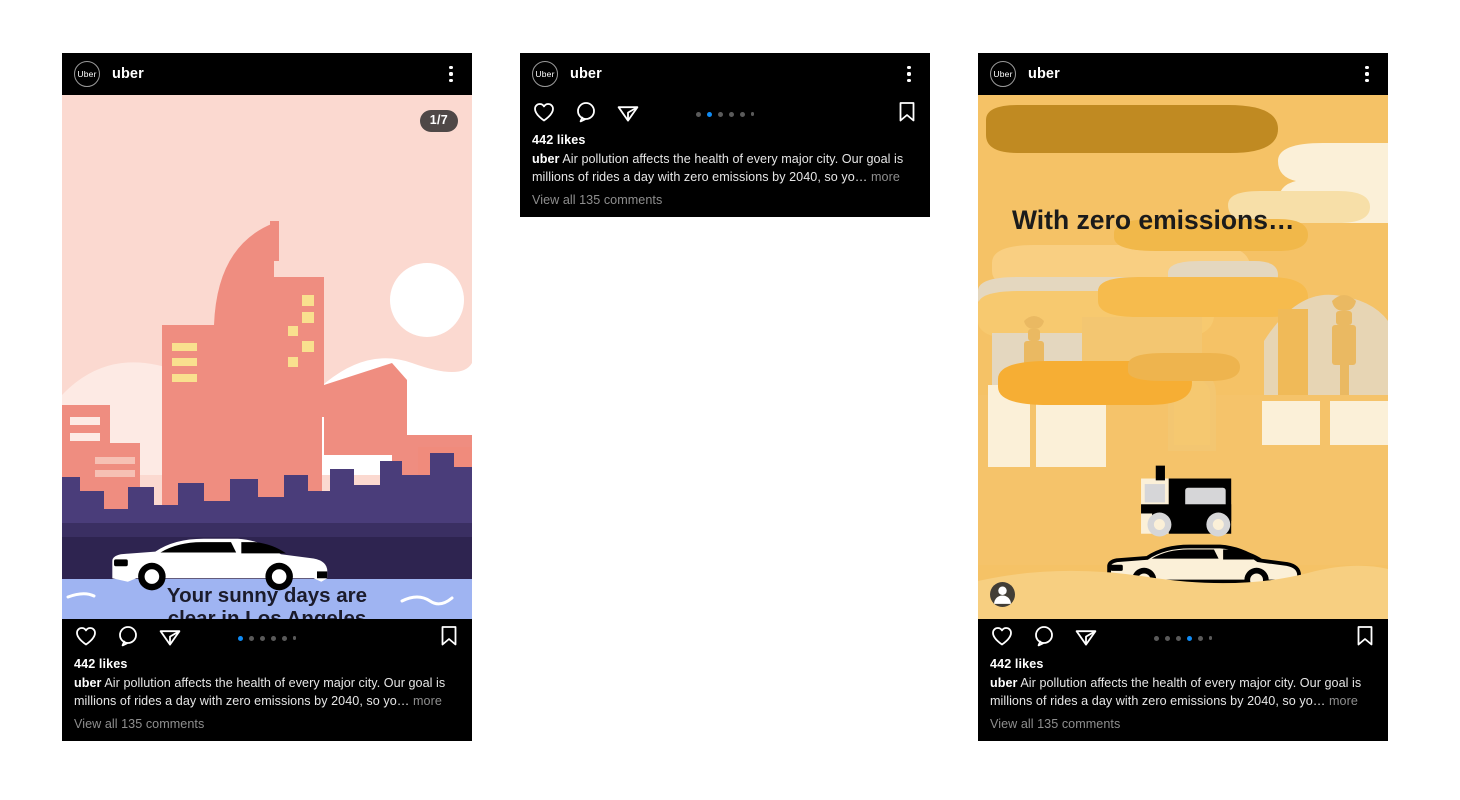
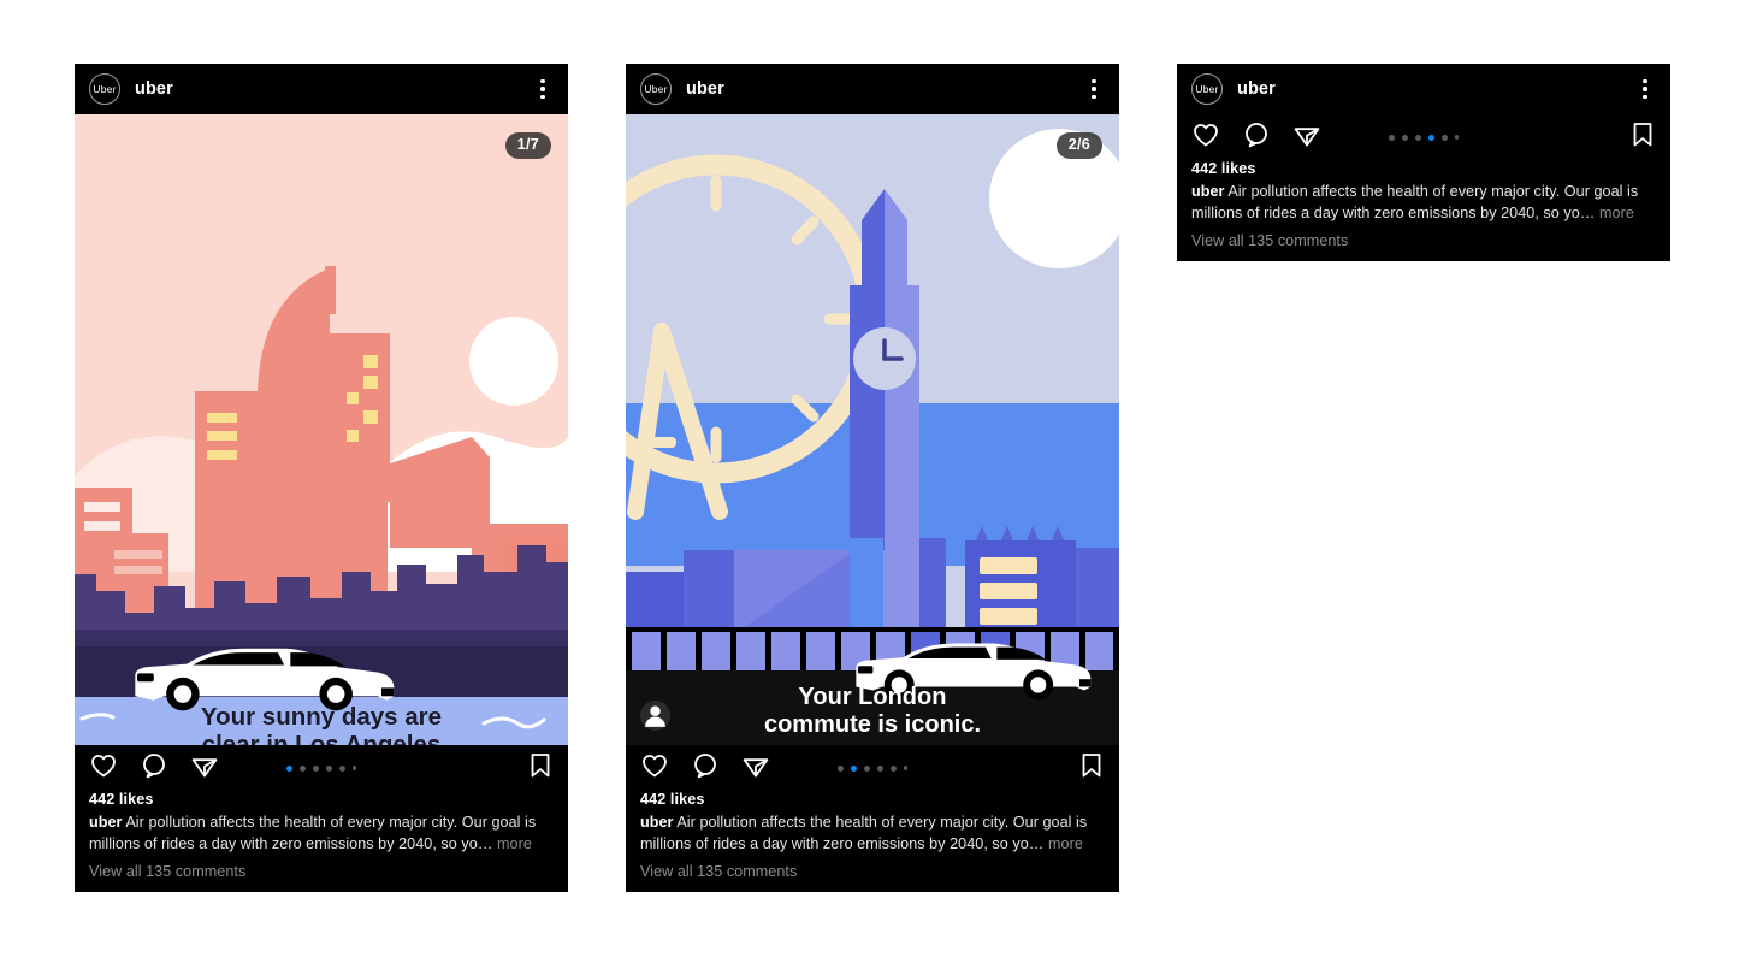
  Uber
  uber
  Your sunny days are
  clear in Los Angeles
  1/7
  442 likes
  uber Air pollution affects the health of every major city. Our goal is millions of rides a day with zero emissions by 2040, so yo… more
  View all 135 comments
  Uber
  uber
+ Your London
+ commute is iconic.
+ 2/6
  442 likes
  uber Air pollution affects the health of every major city. Our goal is millions of rides a day with zero emissions by 2040, so yo… more
  View all 135 comments
  Uber
  uber
- With zero emissions…
  442 likes
  uber Air pollution affects the health of every major city. Our goal is millions of rides a day with zero emissions by 2040, so yo… more
  View all 135 comments
